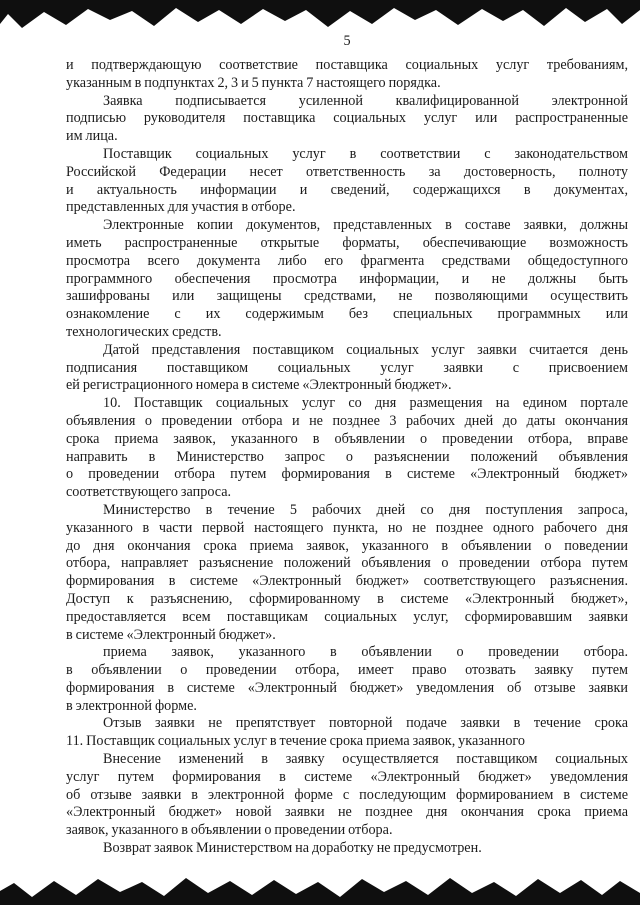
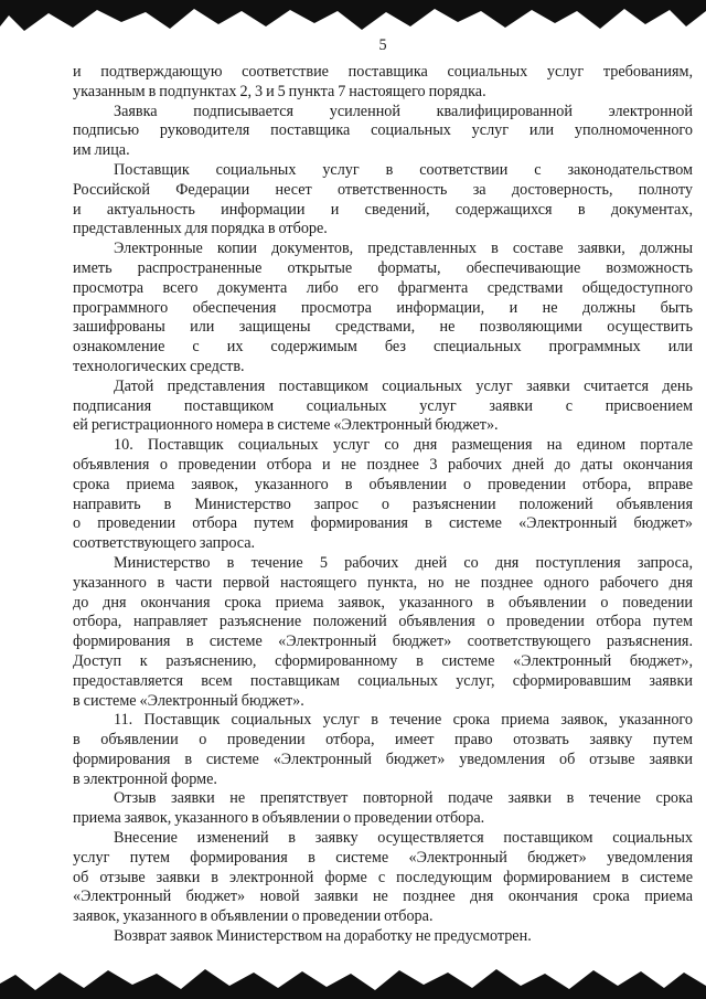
  5
  и подтверждающую соответствие поставщика социальных услуг требованиям,
  указанным в подпунктах 2, 3 и 5 пункта 7 настоящего порядка.
  Заявка подписывается усиленной квалифицированной электронной
- подписью руководителя поставщика социальных услуг или распространенные
+ подписью руководителя поставщика социальных услуг или уполномоченного
  им лица.
  Поставщик социальных услуг в соответствии с законодательством
  Российской Федерации несет ответственность за достоверность, полноту
  и актуальность информации и сведений, содержащихся в документах,
- представленных для участия в отборе.
+ представленных для порядка в отборе.
  Электронные копии документов, представленных в составе заявки, должны
  иметь распространенные открытые форматы, обеспечивающие возможность
  просмотра всего документа либо его фрагмента средствами общедоступного
  программного обеспечения просмотра информации, и не должны быть
  зашифрованы или защищены средствами, не позволяющими осуществить
  ознакомление с их содержимым без специальных программных или
  технологических средств.
  Датой представления поставщиком социальных услуг заявки считается день
  подписания поставщиком социальных услуг заявки с присвоением
  ей регистрационного номера в системе «Электронный бюджет».
  10. Поставщик социальных услуг со дня размещения на едином портале
  объявления о проведении отбора и не позднее 3 рабочих дней до даты окончания
  срока приема заявок, указанного в объявлении о проведении отбора, вправе
  направить в Министерство запрос о разъяснении положений объявления
  о проведении отбора путем формирования в системе «Электронный бюджет»
  соответствующего запроса.
  Министерство в течение 5 рабочих дней со дня поступления запроса,
  указанного в части первой настоящего пункта, но не позднее одного рабочего дня
  до дня окончания срока приема заявок, указанного в объявлении о поведении
  отбора, направляет разъяснение положений объявления о проведении отбора путем
  формирования в системе «Электронный бюджет» соответствующего разъяснения.
  Доступ к разъяснению, сформированному в системе «Электронный бюджет»,
  предоставляется всем поставщикам социальных услуг, сформировавшим заявки
  в системе «Электронный бюджет».
- приема заявок, указанного в объявлении о проведении отбора.
+ 11. Поставщик социальных услуг в течение срока приема заявок, указанного
  в объявлении о проведении отбора, имеет право отозвать заявку путем
  формирования в системе «Электронный бюджет» уведомления об отзыве заявки
  в электронной форме.
  Отзыв заявки не препятствует повторной подаче заявки в течение срока
- 11. Поставщик социальных услуг в течение срока приема заявок, указанного
+ приема заявок, указанного в объявлении о проведении отбора.
  Внесение изменений в заявку осуществляется поставщиком социальных
  услуг путем формирования в системе «Электронный бюджет» уведомления
  об отзыве заявки в электронной форме с последующим формированием в системе
  «Электронный бюджет» новой заявки не позднее дня окончания срока приема
  заявок, указанного в объявлении о проведении отбора.
  Возврат заявок Министерством на доработку не предусмотрен.
